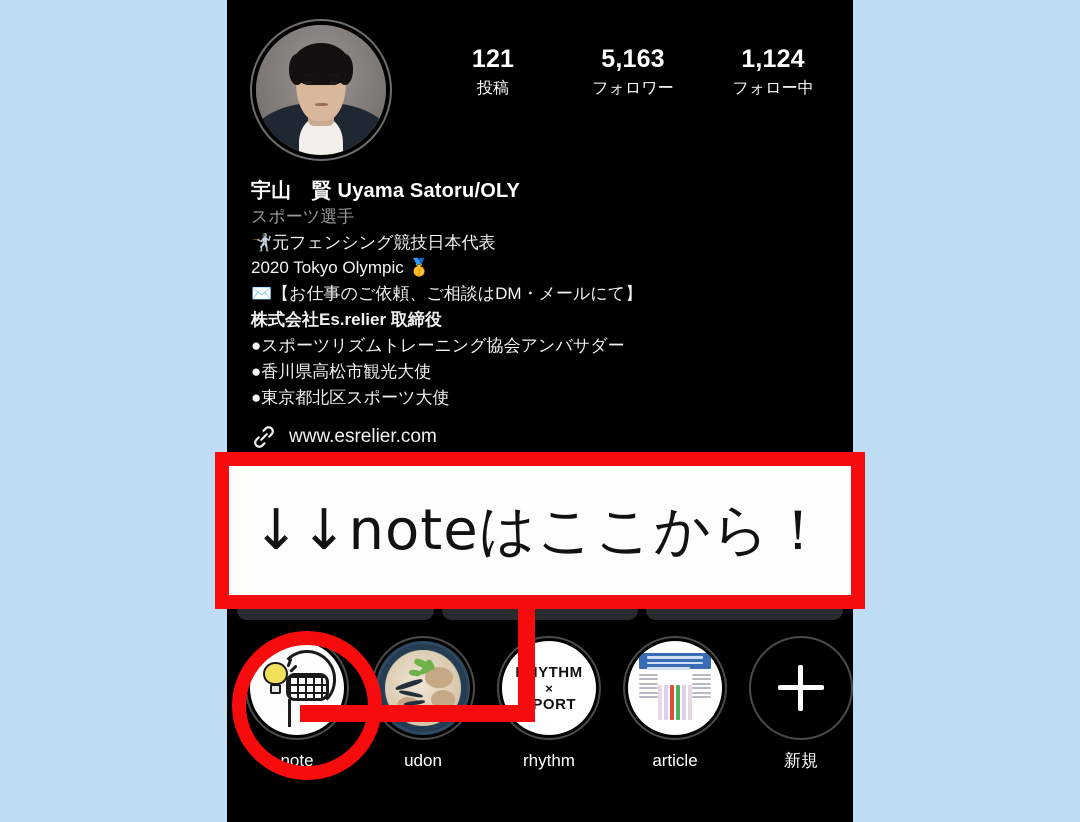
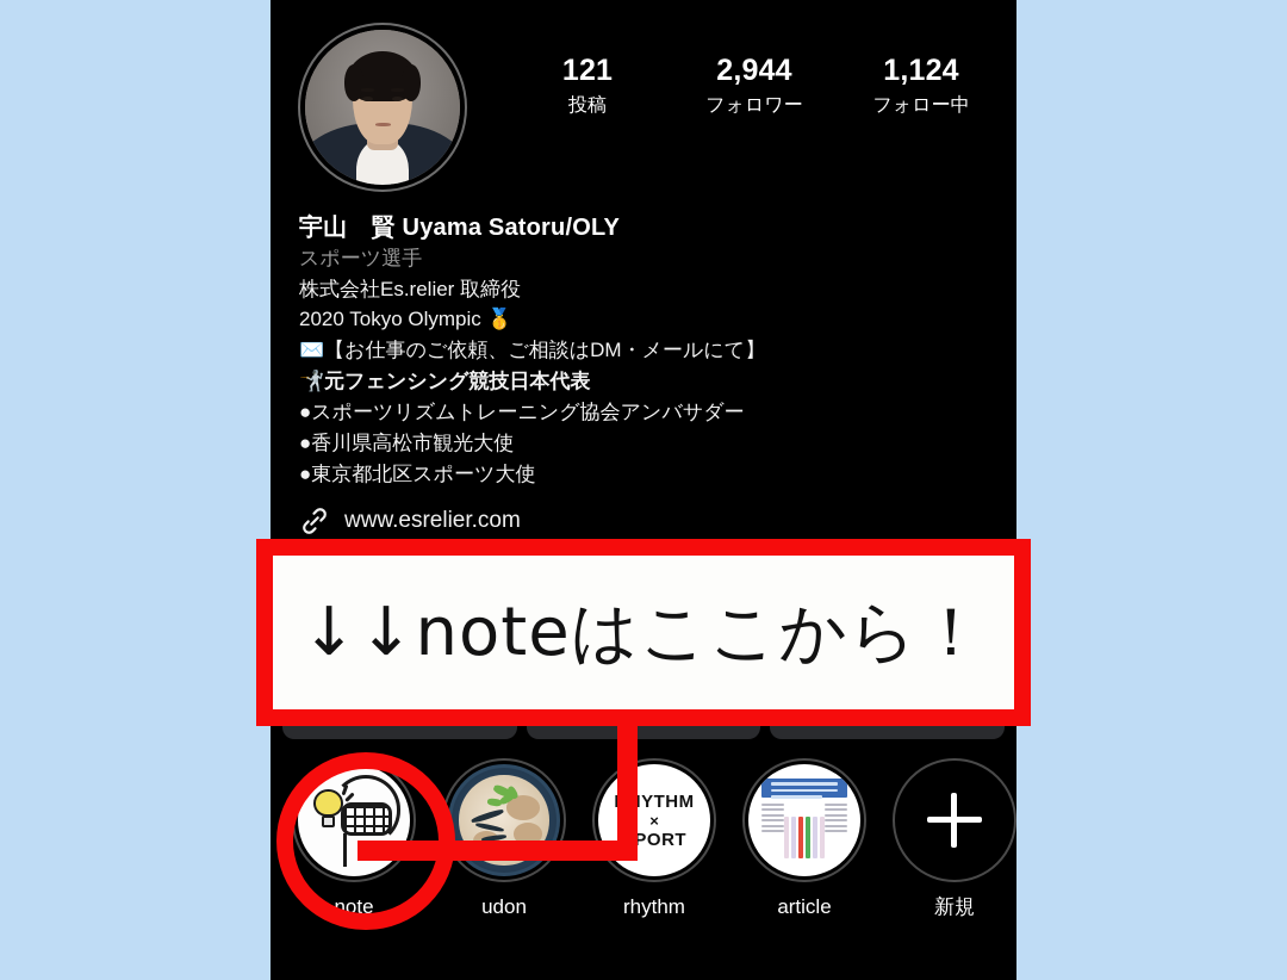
  121
  投稿
- 5,163
+ 2,944
  フォロワー
  1,124
  フォロー中
  宇山 賢 Uyama Satoru/OLY
  スポーツ選手
- 🤺元フェンシング競技日本代表
+ 株式会社Es.relier 取締役
  2020 Tokyo Olympic 🥇
  ✉️【お仕事のご依頼、ご相談はDM・メールにて】
- 株式会社Es.relier 取締役
+ 🤺元フェンシング競技日本代表
  ●スポーツリズムトレーニング協会アンバサダー
  ●香川県高松市観光大使
  ●東京都北区スポーツ大使
  www.esrelier.com
  note
  udon
  ×
  PORT
  rhythm
  article
  新規
  ↓↓noteはここから！
